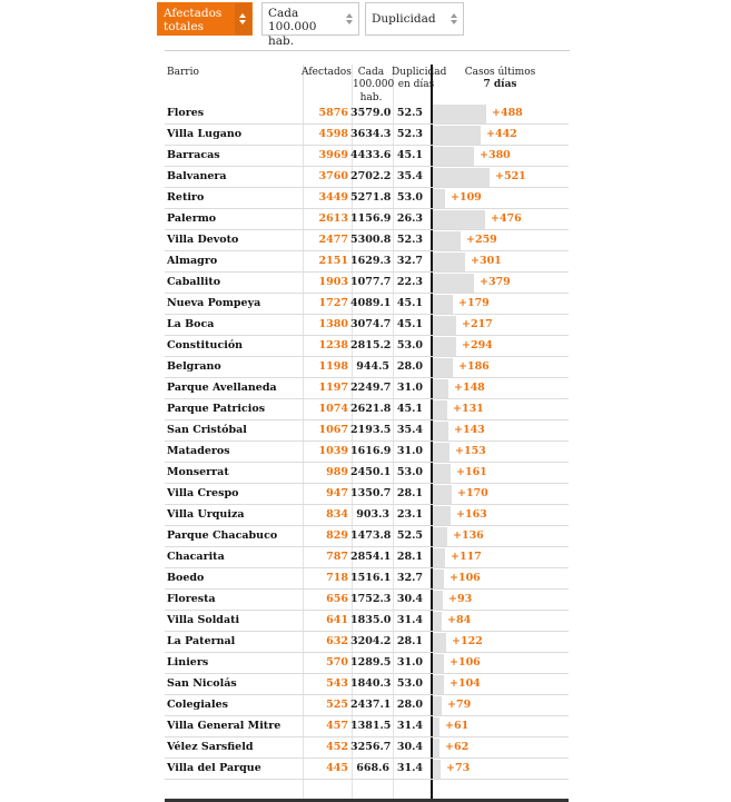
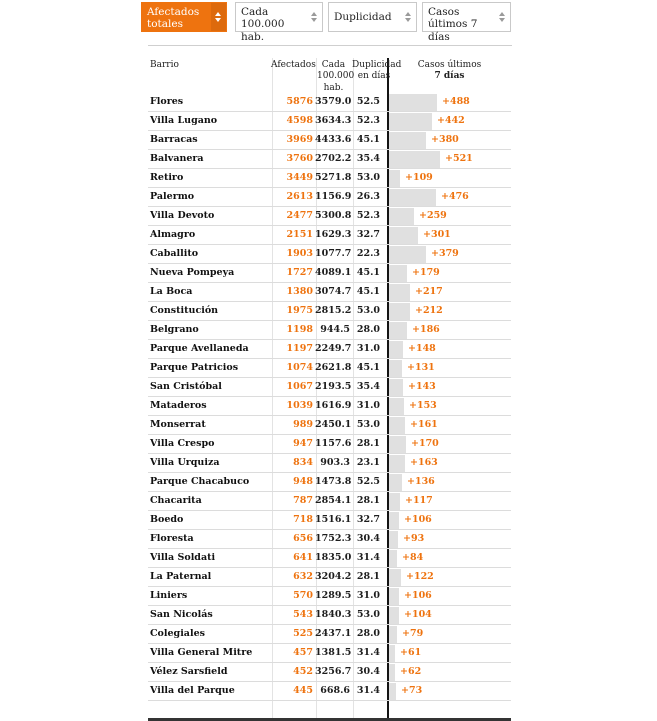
  Afectados totales
  Cada 100.000 hab.
  Duplicidad
+ Casos últimos 7 días
  Barrio
  Afectados
  Cada 100.00 hab.
  Duplicida en días
  Casos últimos
  7 días
  Flores
  5876
  3579.0
  52.5
  +488
  Villa Lugano
  4598
  3634.3
  52.3
  +442
  Barracas
  3969
  4433.6
  45.1
  +380
  Balvanera
  3760
  2702.2
  35.4
  +521
  Retiro
  3449
  5271.8
  53.0
  +109
  Palermo
  2613
  1156.9
  26.3
  +476
  Villa Devoto
  2477
  5300.8
  52.3
  +259
  Almagro
  2151
  1629.3
  32.7
  +301
  Caballito
  1903
  1077.7
  22.3
  +379
  Nueva Pompeya
  1727
  4089.1
  45.1
  +179
  La Boca
  1380
  3074.7
  45.1
  +217
  Constitución
- 1238
+ 1975
  2815.2
  53.0
- +294
+ +212
  Belgrano
  1198
  944.5
  28.0
  +186
  Parque Avellaneda
  1197
  2249.7
  31.0
  +148
  Parque Patricios
  1074
  2621.8
  45.1
  +131
  San Cristóbal
  1067
  2193.5
  35.4
  +143
  Mataderos
  1039
  1616.9
  31.0
  +153
  Monserrat
  989
  2450.1
  53.0
  +161
  Villa Crespo
  947
- 1350.7
+ 1157.6
  28.1
  +170
  Villa Urquiza
  834
  903.3
  23.1
  +163
  Parque Chacabuco
- 829
+ 948
  1473.8
  52.5
  +136
  Chacarita
  787
  2854.1
  28.1
  +117
  Boedo
  718
  1516.1
  32.7
  +106
  Floresta
  656
  1752.3
  30.4
  +93
  Villa Soldati
  641
  1835.0
  31.4
  +84
  La Paternal
  632
  3204.2
  28.1
  +122
  Liniers
  570
  1289.5
  31.0
  +106
  San Nicolás
  543
  1840.3
  53.0
  +104
  Colegiales
  525
  2437.1
  28.0
  +79
  Villa General Mitre
  457
  1381.5
  31.4
  +61
  Vélez Sarsfield
  452
  3256.7
  30.4
  +62
  Villa del Parque
  445
  668.6
  31.4
  +73
